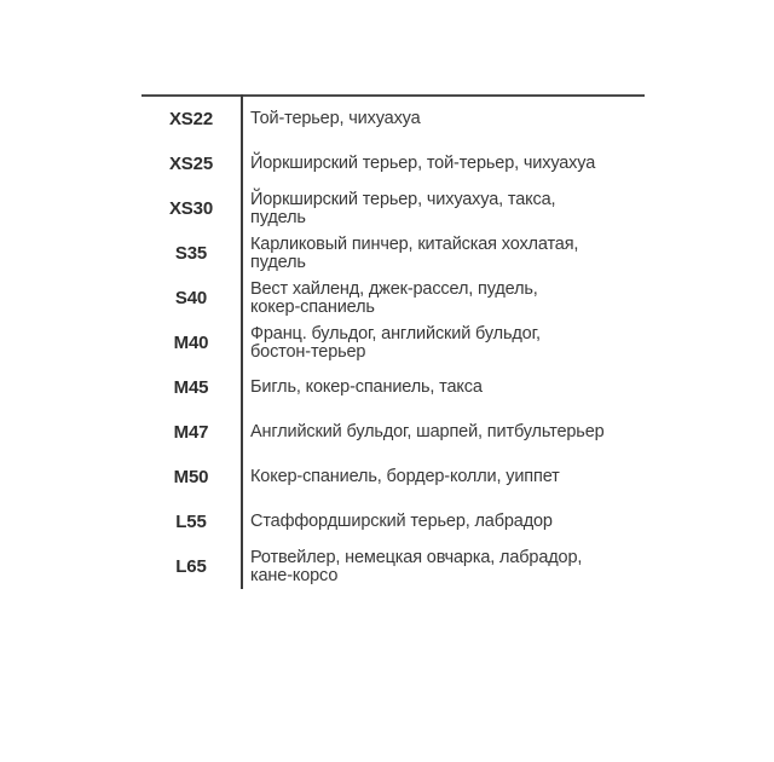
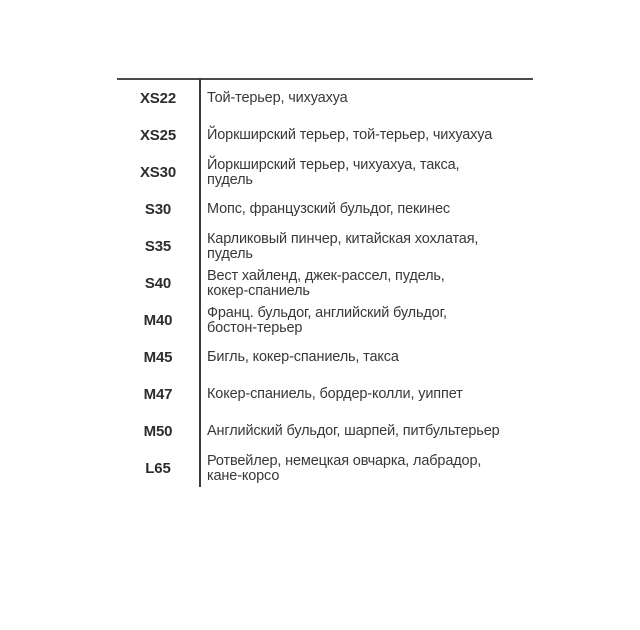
  XS22
  Той-терьер, чихуахуа
  XS25
  Йоркширский терьер, той-терьер, чихуахуа
  XS30
  Йоркширский терьер, чихуахуа, такса,
  пудель
+ S30
+ Мопс, французский бульдог, пекинес
  S35
  Карликовый пинчер, китайская хохлатая,
  пудель
  S40
  Вест хайленд, джек-рассел, пудель,
  кокер-спаниель
  M40
  Франц. бульдог, английский бульдог,
  бостон-терьер
  M45
  Бигль, кокер-спаниель, такса
  M47
- Английский бульдог, шарпей, питбультерьер
+ Кокер-спаниель, бордер-колли, уиппет
  M50
- Кокер-спаниель, бордер-колли, уиппет
+ Английский бульдог, шарпей, питбультерьер
- L55
- Стаффордширский терьер, лабрадор
  L65
  Ротвейлер, немецкая овчарка, лабрадор,
  кане-корсо
